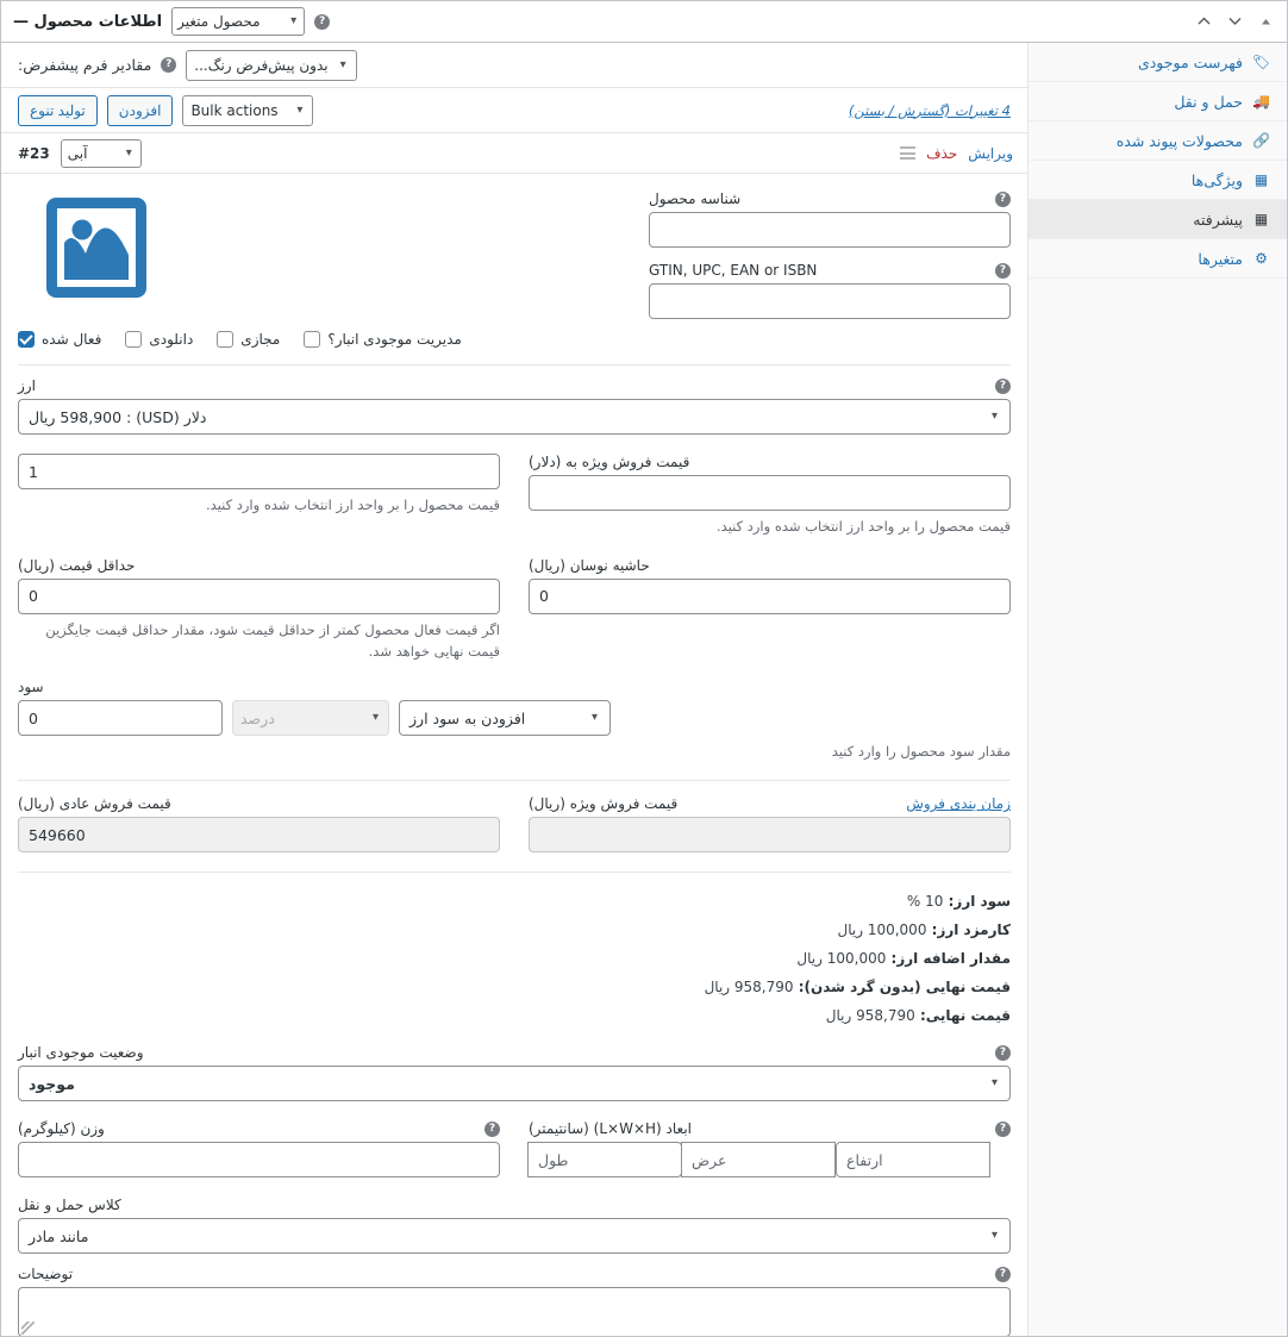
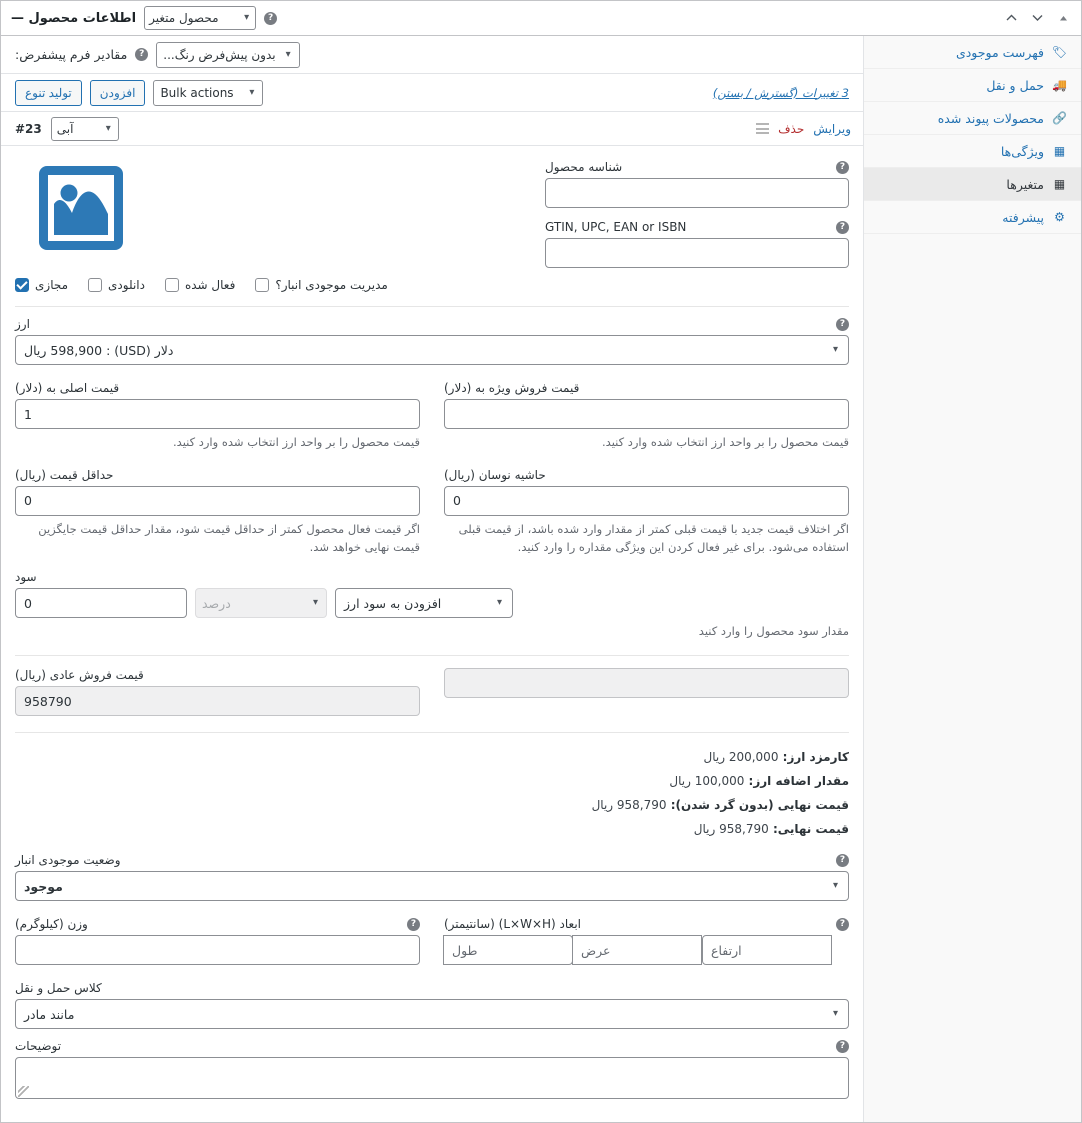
  اطلاعات محصول —
  محصول متغیر
  ▾
  ?
  🏷
  فهرست موجودی
  🚚
  حمل و نقل
  🔗
  محصولات پیوند شده
  ▦
  ویژگی‌ها
  ▦
- پیشرفته
+ متغیرها
  ⚙
- متغیرها
+ پیشرفته
  مقادیر فرم پیشفرض:
  ?
  بدون پیش‌فرض رنگ...
  ▾
  تولید تنوع
  افزودن
  Bulk actions
  ▾
- 4 تغییرات (گسترش / بستن)
+ 3 تغییرات (گسترش / بستن)
  #23
  آبی
  ▾
  حذف
  ویرایش
  شناسه محصول
  ?
  GTIN, UPC, EAN or ISBN
  ?
- فعال شده
+ مجازی
  دانلودی
- مجازی
+ فعال شده
  مدیریت موجودی انبار؟
  ارز
  ?
  دلار (USD) : 598,900 ریال
  ▾
+ قیمت اصلی به (دلار)
  1
  قیمت محصول را بر واحد ارز انتخاب شده وارد کنید.
  قیمت فروش ویژه به (دلار)
  قیمت محصول را بر واحد ارز انتخاب شده وارد کنید.
  حداقل قیمت (ریال)
  0
  اگر قیمت فعال محصول کمتر از حداقل قیمت شود، مقدار حداقل قیمت جایگزین قیمت نهایی خواهد شد.
  حاشیه نوسان (ریال)
  0
+ اگر اختلاف قیمت جدید با قیمت قبلی کمتر از مقدار وارد شده باشد، از قیمت قبلی استفاده می‌شود. برای غیر فعال کردن این ویژگی مقداره را وارد کنید.
  سود
  0
  درصد
  ▾
  افزودن به سود ارز
  ▾
  مقدار سود محصول را وارد کنید
  قیمت فروش عادی (ریال)
- 549660
+ 958790
- قیمت فروش ویژه (ریال)
- زمان بندی فروش
- سود ارز: 10 %
- کارمزد ارز: 100,000 ریال
+ کارمزد ارز: 200,000 ریال
  مقدار اضافه ارز: 100,000 ریال
  قیمت نهایی (بدون گرد شدن): 958,790 ریال
  قیمت نهایی: 958,790 ریال
  وضعیت موجودی انبار
  ?
  موجود
  ▾
  وزن (کیلوگرم)
  ?
  ابعاد (L×W×H) (سانتیمتر)
  ?
  طول
  عرض
  ارتفاع
  کلاس حمل و نقل
  مانند مادر
  ▾
  توضیحات
  ?
